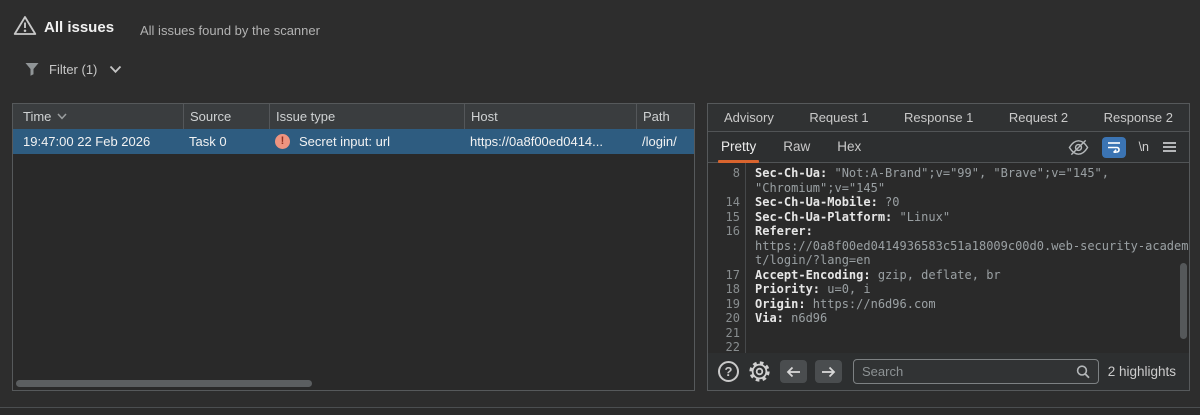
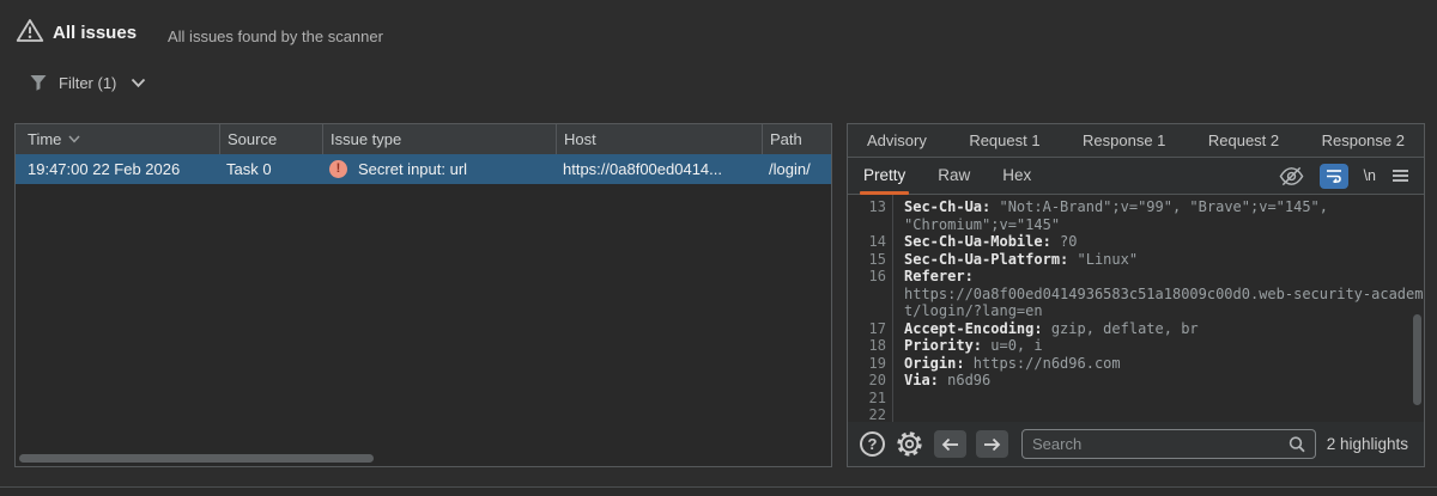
  All issues
  All issues found by the scanner
  Filter (1)
  Time
  Source
  Issue type
  Host
  Path
  19:47:00 22 Feb 2026
  Task 0
  !
  Secret input: url
  https://0a8f00ed0414...
  /login/
  Advisory
  Request 1
  Response 1
  Request 2
  Response 2
  Pretty
  Raw
  Hex
  \n
- 8
+ 13
  Sec-Ch-Ua: "Not:A-Brand";v="99", "Brave";v="145",
  "Chromium";v="145"
  14
  Sec-Ch-Ua-Mobile: ?0
  15
  Sec-Ch-Ua-Platform: "Linux"
  16
  Referer:
  https://0a8f00ed0414936583c51a18009c00d0.web-security-academ
  t/login/?lang=en
  17
  Accept-Encoding: gzip, deflate, br
  18
  Priority: u=0, i
  19
  Origin: https://n6d96.com
  20
  Via: n6d96
  21
  22
  ?
  Search
  2 highlights
